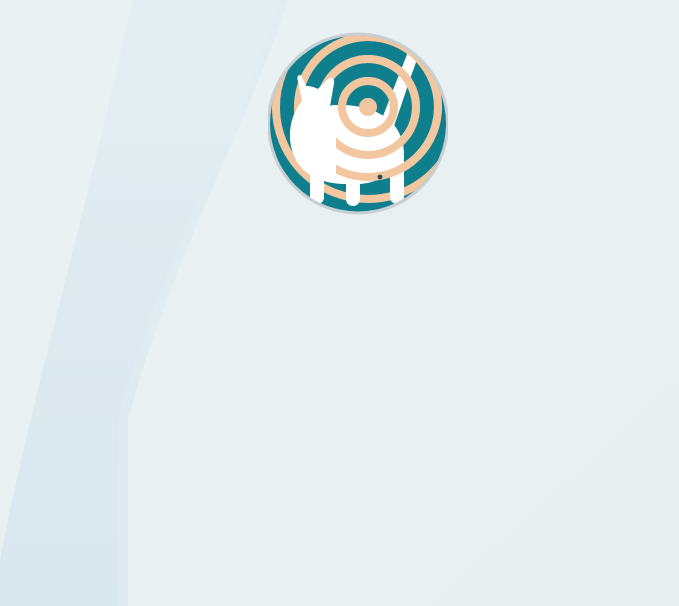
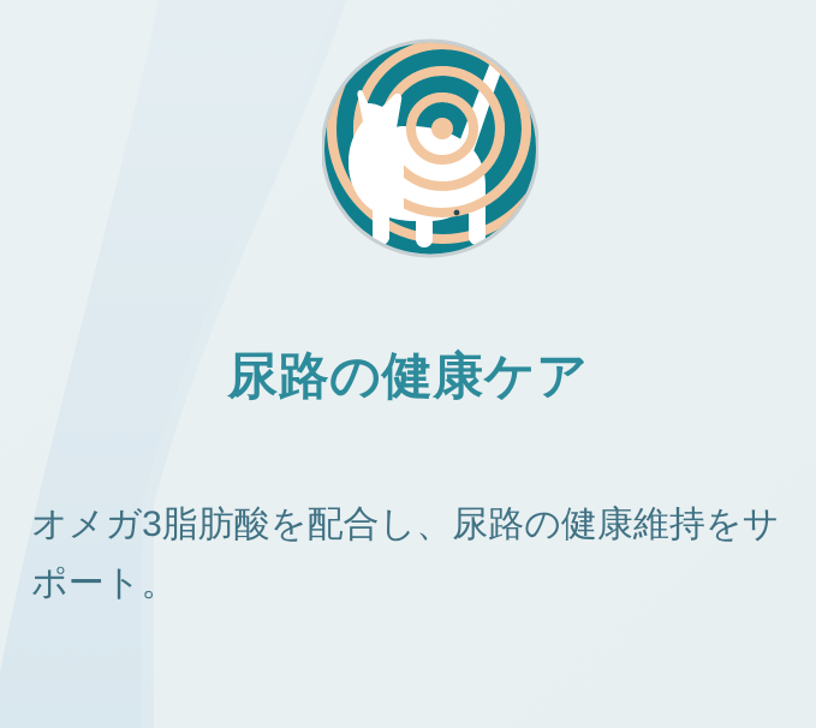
+ 尿路の健康ケア
+ オメガ3脂肪酸を配合し、尿路の健康維持をサポート。
